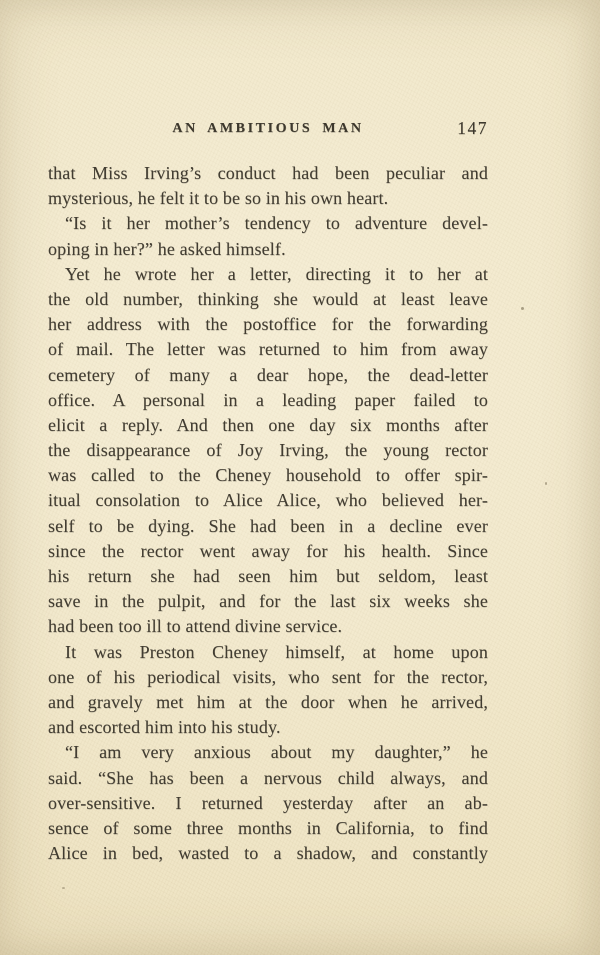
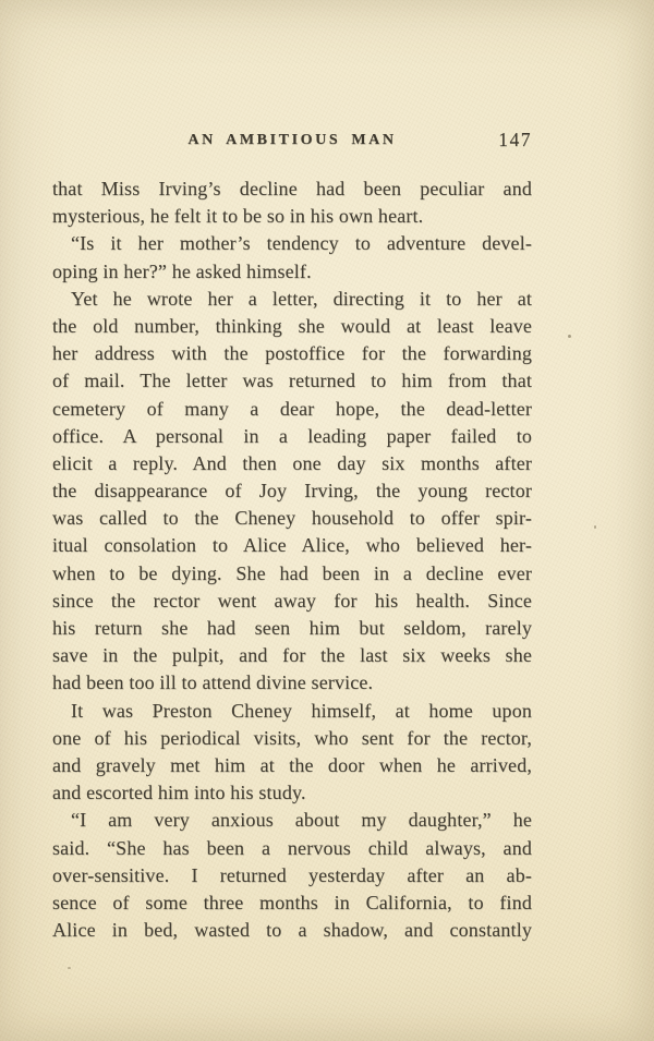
  AN AMBITIOUS MAN
  147
- that Miss Irving’s conduct had been peculiar and
+ that Miss Irving’s decline had been peculiar and
  mysterious, he felt it to be so in his own heart.
  “Is it her mother’s tendency to adventure devel-
  oping in her?” he asked himself.
  Yet he wrote her a letter, directing it to her at
  the old number, thinking she would at least leave
  her address with the postoffice for the forwarding
- of mail. The letter was returned to him from away
+ of mail. The letter was returned to him from that
  cemetery of many a dear hope, the dead-letter
  office. A personal in a leading paper failed to
  elicit a reply. And then one day six months after
  the disappearance of Joy Irving, the young rector
  was called to the Cheney household to offer spir-
  itual consolation to Alice Alice, who believed her-
- self to be dying. She had been in a decline ever
+ when to be dying. She had been in a decline ever
  since the rector went away for his health. Since
- his return she had seen him but seldom, least
+ his return she had seen him but seldom, rarely
  save in the pulpit, and for the last six weeks she
  had been too ill to attend divine service.
  It was Preston Cheney himself, at home upon
  one of his periodical visits, who sent for the rector,
  and gravely met him at the door when he arrived,
  and escorted him into his study.
  “I am very anxious about my daughter,” he
  said. “She has been a nervous child always, and
  over-sensitive. I returned yesterday after an ab-
  sence of some three months in California, to find
  Alice in bed, wasted to a shadow, and constantly
